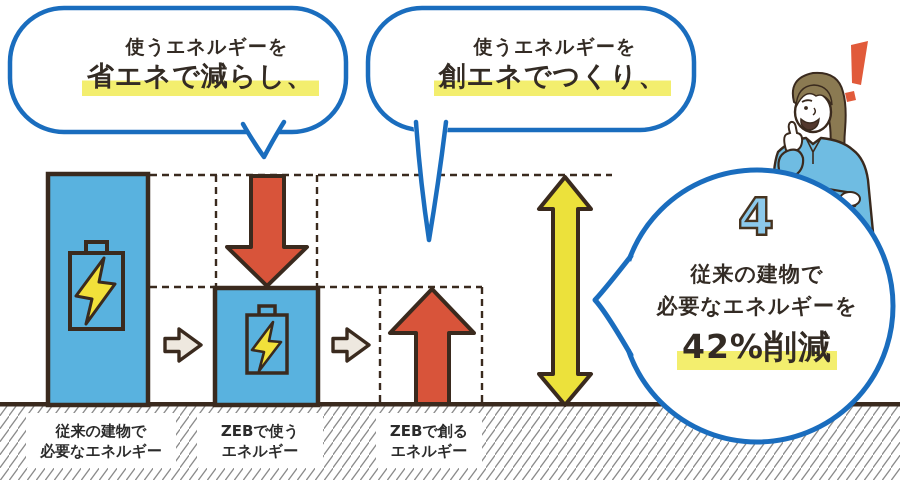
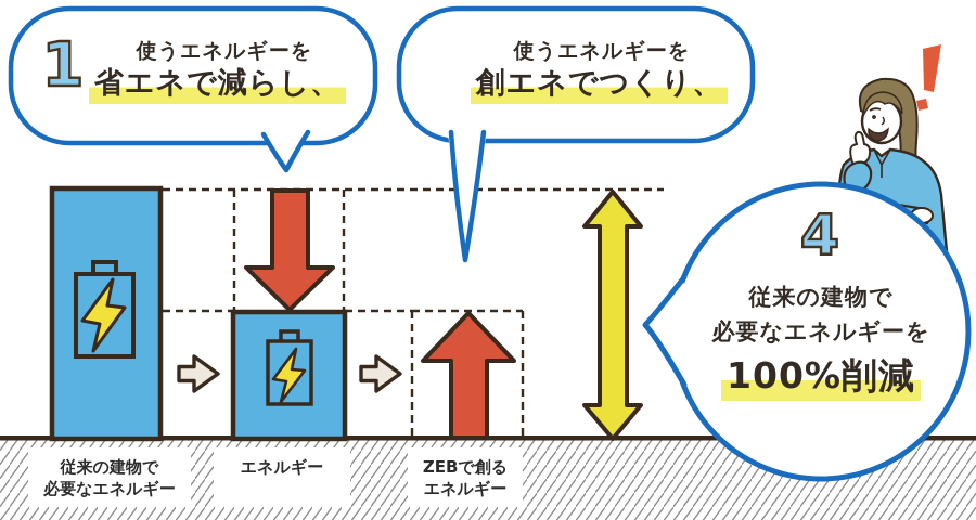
+ 1
  使うエネルギーを
  省エネで減らし、
  使うエネルギーを
  創エネでつくり、
  4
  従来の建物で
  必要なエネルギーを
- 42%削減
+ 100%削減
  従来の建物で
  必要なエネルギー
- ZEBで使う
  エネルギー
  ZEBで創る
  エネルギー
